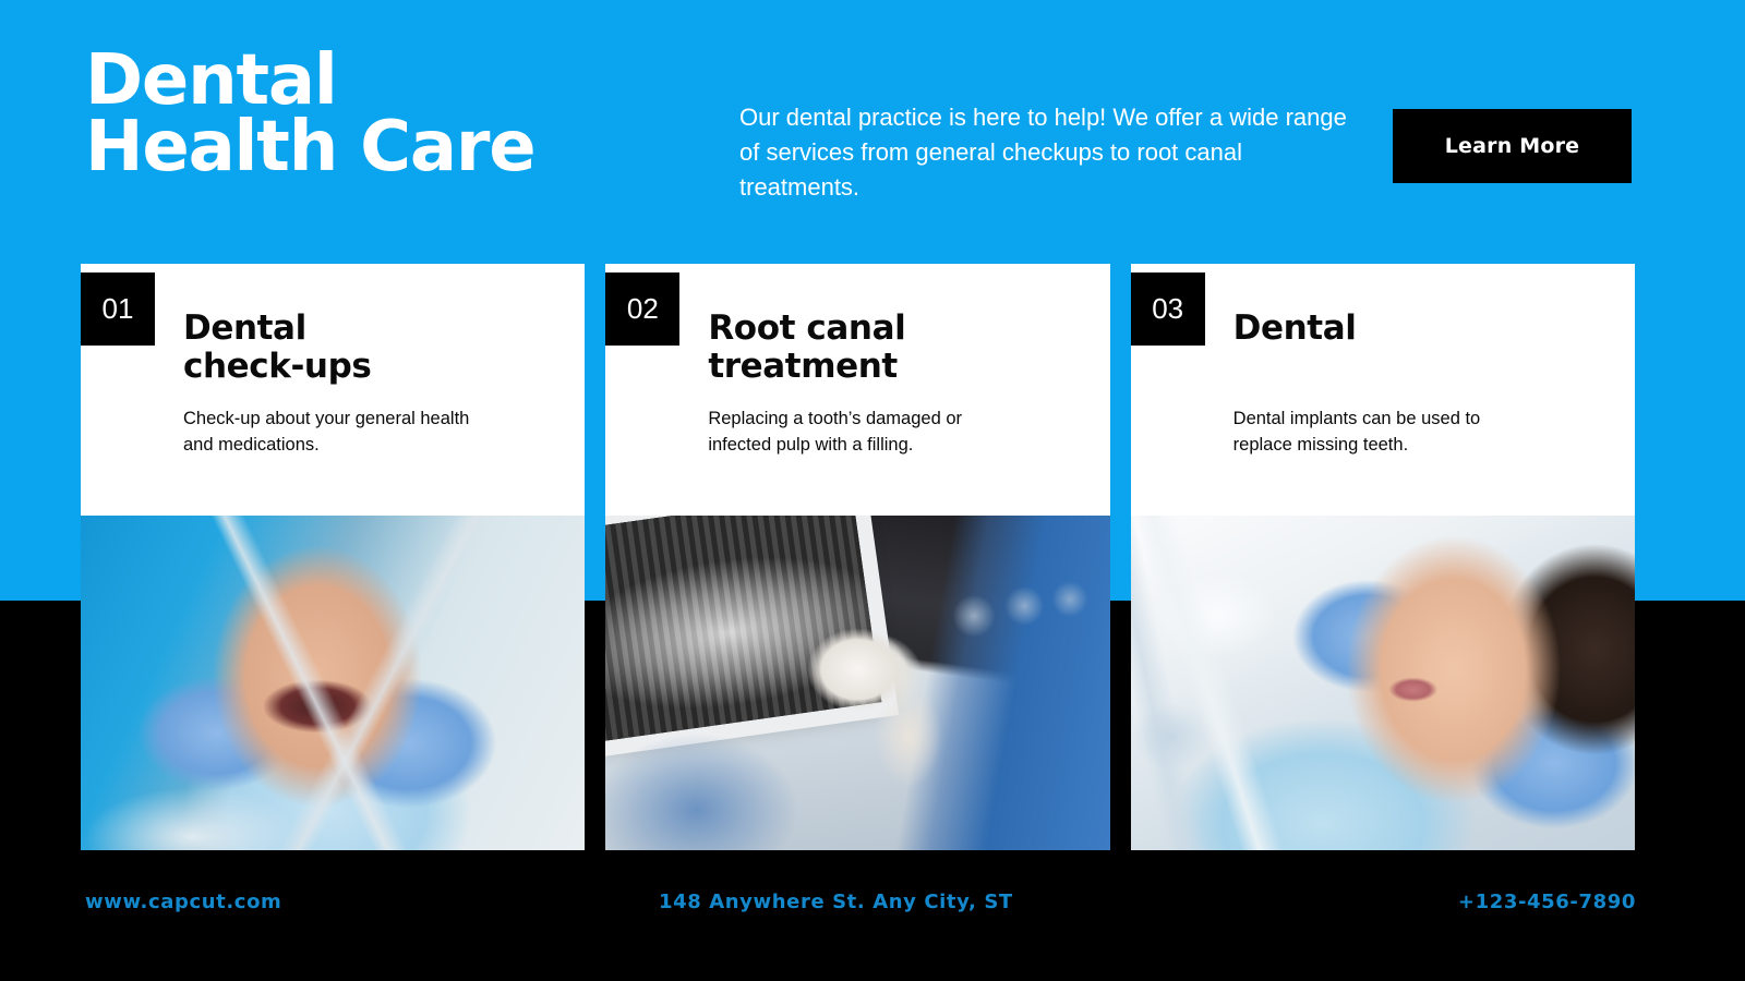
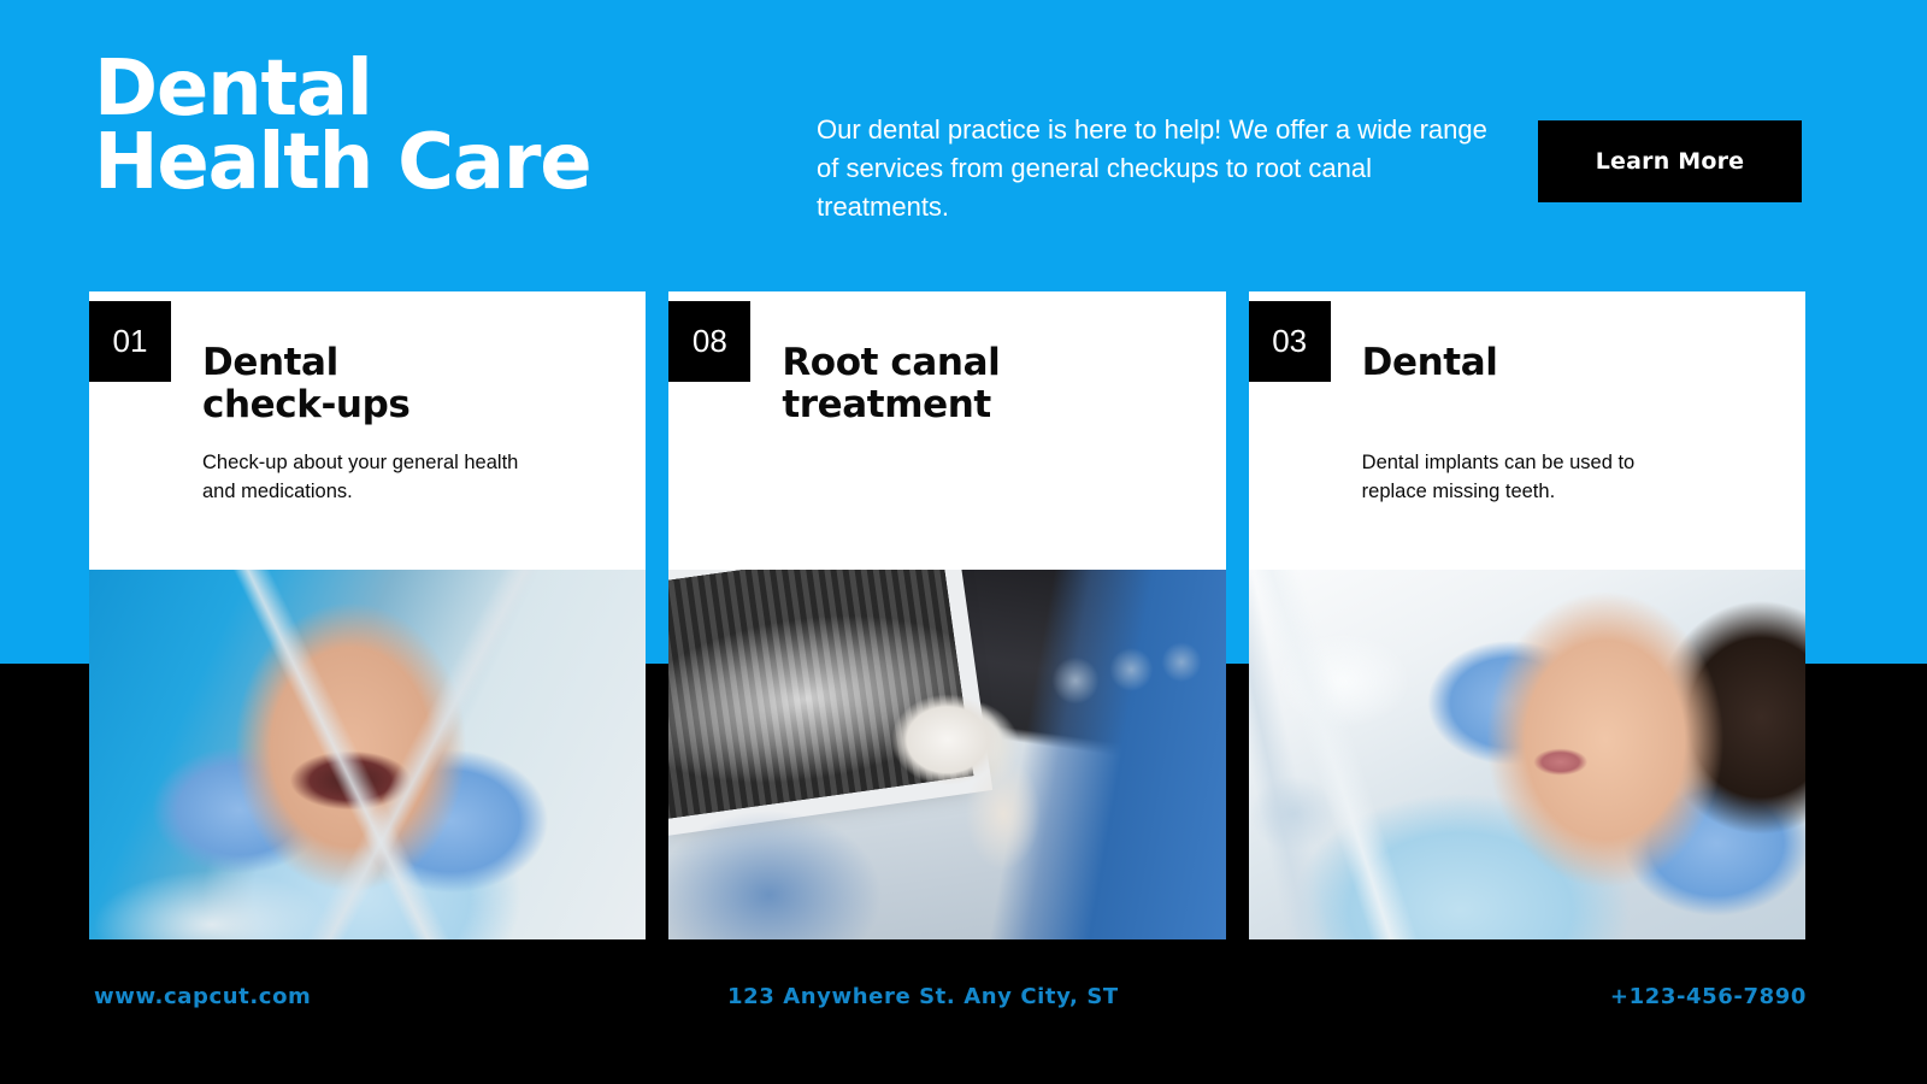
  Dental
  Health Care
  Our dental practice is here to help! We offer a wide range of services from general checkups to root canal treatments.
  Learn More
  01
  Dental
  check-ups
  Check-up about your general health
  and medications.
- 02
+ 08
  Root canal
  treatment
- Replacing a tooth’s damaged or
- infected pulp with a filling.
  03
  Dental
  Dental implants can be used to
  replace missing teeth.
  www.capcut.com
- 148 Anywhere St. Any City, ST
+ 123 Anywhere St. Any City, ST
  +123-456-7890
